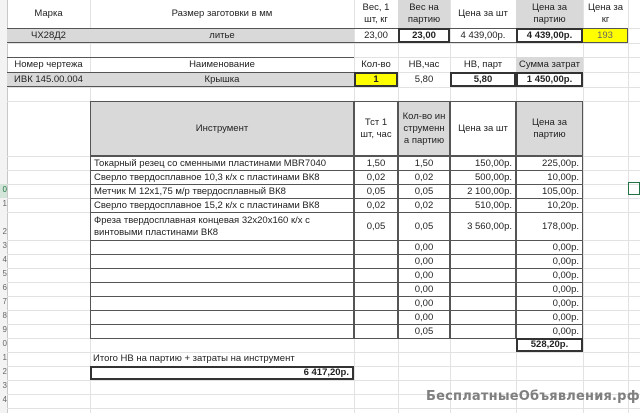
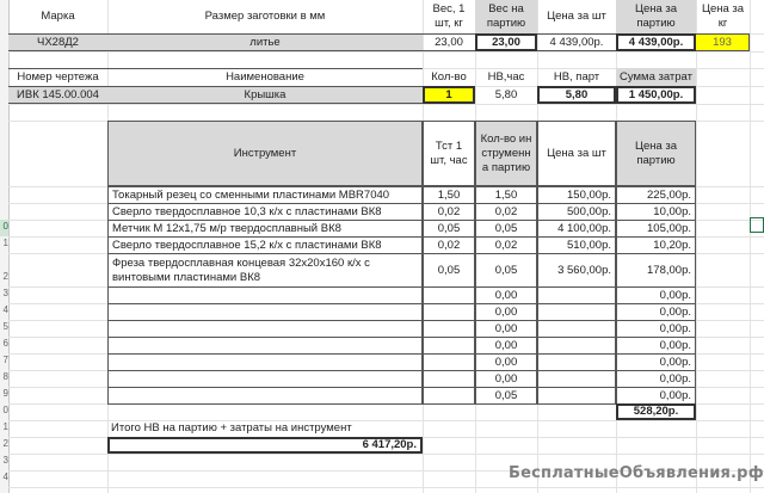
  0
  1
  2
  3
  4
  5
  6
  7
  8
  9
  0
  1
  2
  3
  4
  Марка
  Размер заготовки в мм
  Вес, 1 шт, кг
  Вес на партию
  Цена за шт
  Цена за партию
  Цена за кг
  ЧХ28Д2
  литье
  23,00
  23,00
  4 439,00р.
  4 439,00р.
  193
  Номер чертежа
  Наименование
  Кол-во
  НВ,час
  НВ, парт
  Сумма затрат
  ИВК 145.00.004
  Крышка
  1
  5,80
  5,80
  1 450,00р.
  Инструмент
  Тст 1 шт, час
  Кол-во инструменна партию
  Цена за шт
  Цена за партию
  Токарный резец со сменными пластинами MBR7040
  1,50
  1,50
  150,00р.
  225,00р.
  Сверло твердосплавное 10,3 к/х с пластинами ВК8
  0,02
  0,02
  500,00р.
  10,00р.
  Метчик М 12х1,75 м/р твердосплавный ВК8
  0,05
  0,05
- 2 100,00р.
+ 4 100,00р.
  105,00р.
  Сверло твердосплавное 15,2 к/х с пластинами ВК8
  0,02
  0,02
  510,00р.
  10,20р.
  Фреза твердосплавная концевая 32х20х160 к/х с винтовыми пластинами ВК8
  0,05
  0,05
  3 560,00р.
  178,00р.
  0,00
  0,00р.
  0,00
  0,00р.
  0,00
  0,00р.
  0,00
  0,00р.
  0,00
  0,00р.
  0,00
  0,00р.
  0,05
  0,00р.
  528,20р.
  Итого НВ на партию + затраты на инструмент
  6 417,20р.
  БесплатныеОбъявления.рф
